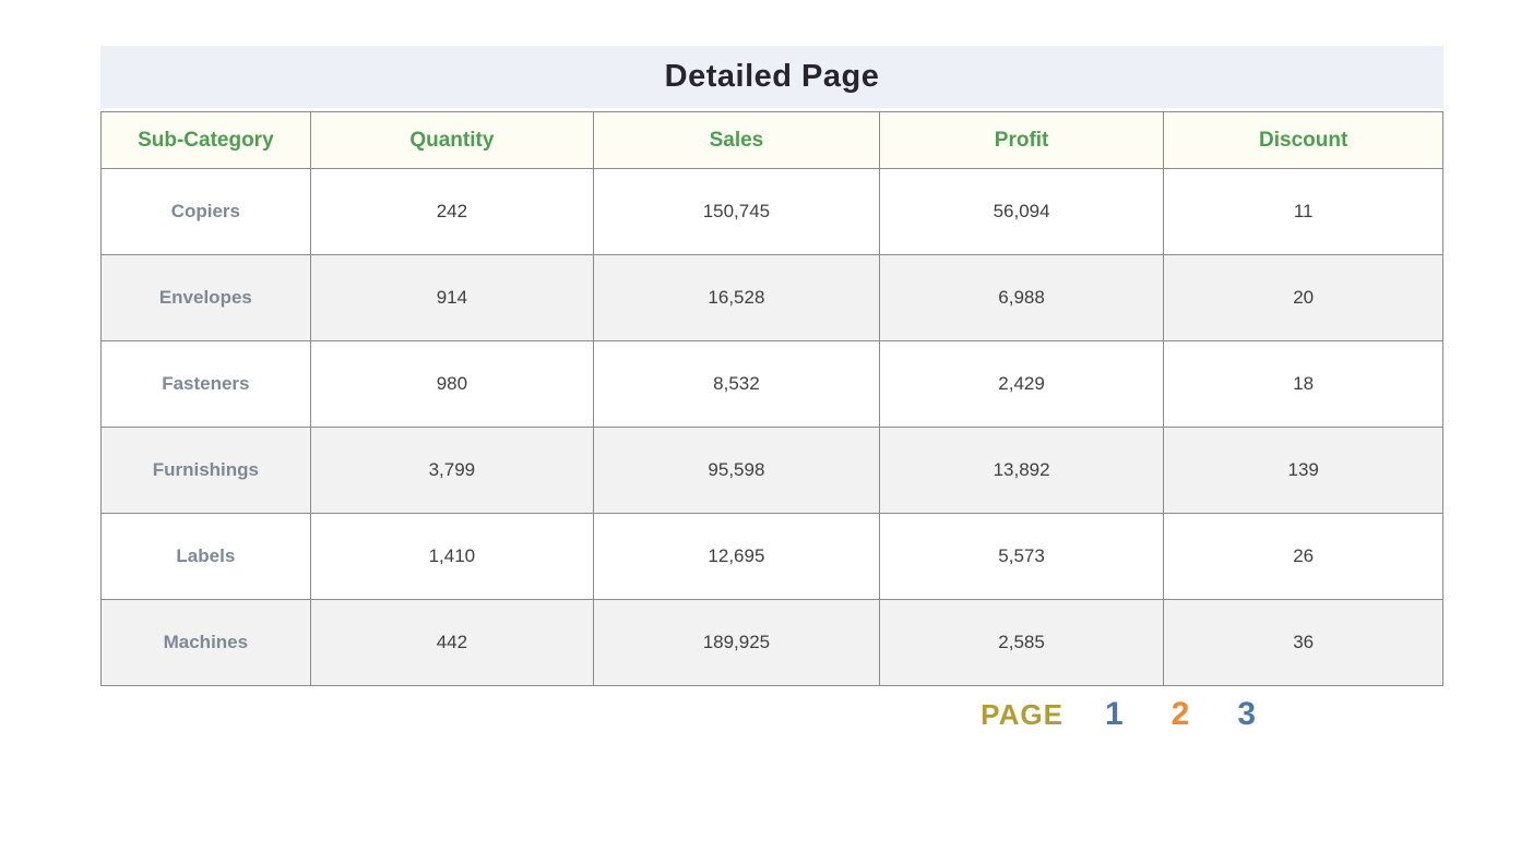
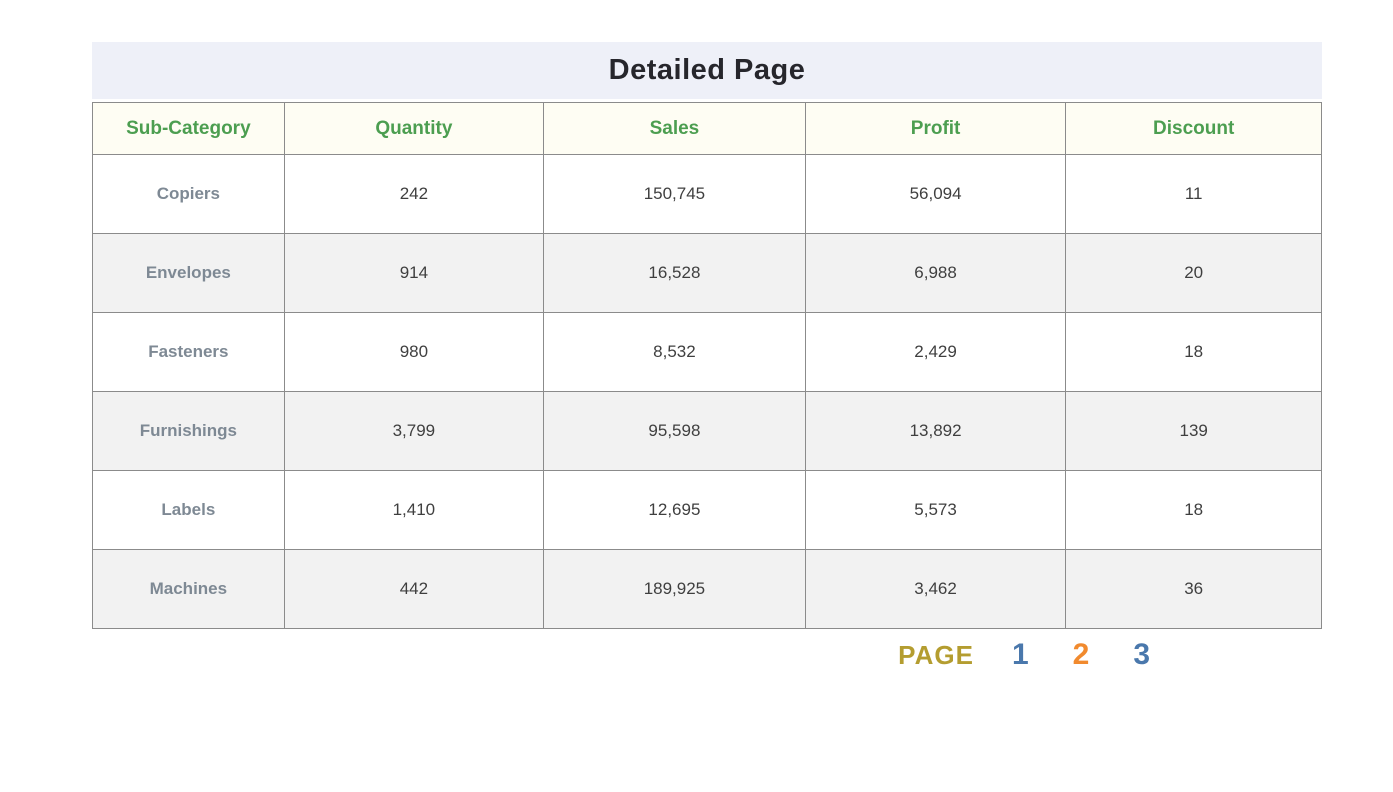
  Detailed Page
  Sub-Category	Quantity	Sales	Profit	Discount
  Copiers	242	150,745	56,094	11
  Envelopes	914	16,528	6,988	20
  Fasteners	980	8,532	2,429	18
  Furnishings	3,799	95,598	13,892	139
- Labels	1,410	12,695	5,573	26
+ Labels	1,410	12,695	5,573	18
- Machines	442	189,925	2,585	36
+ Machines	442	189,925	3,462	36
  PAGE
  1
  2
  3
